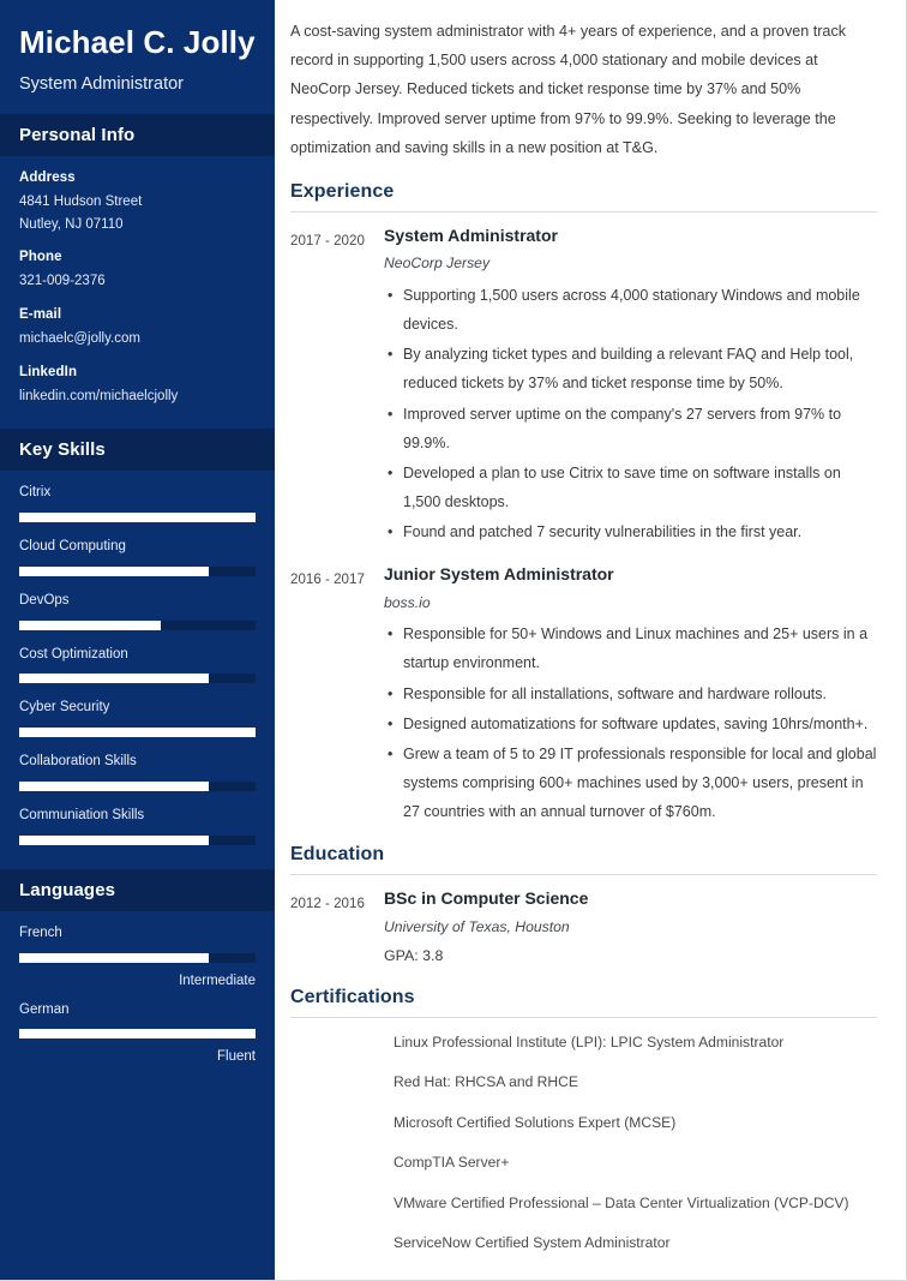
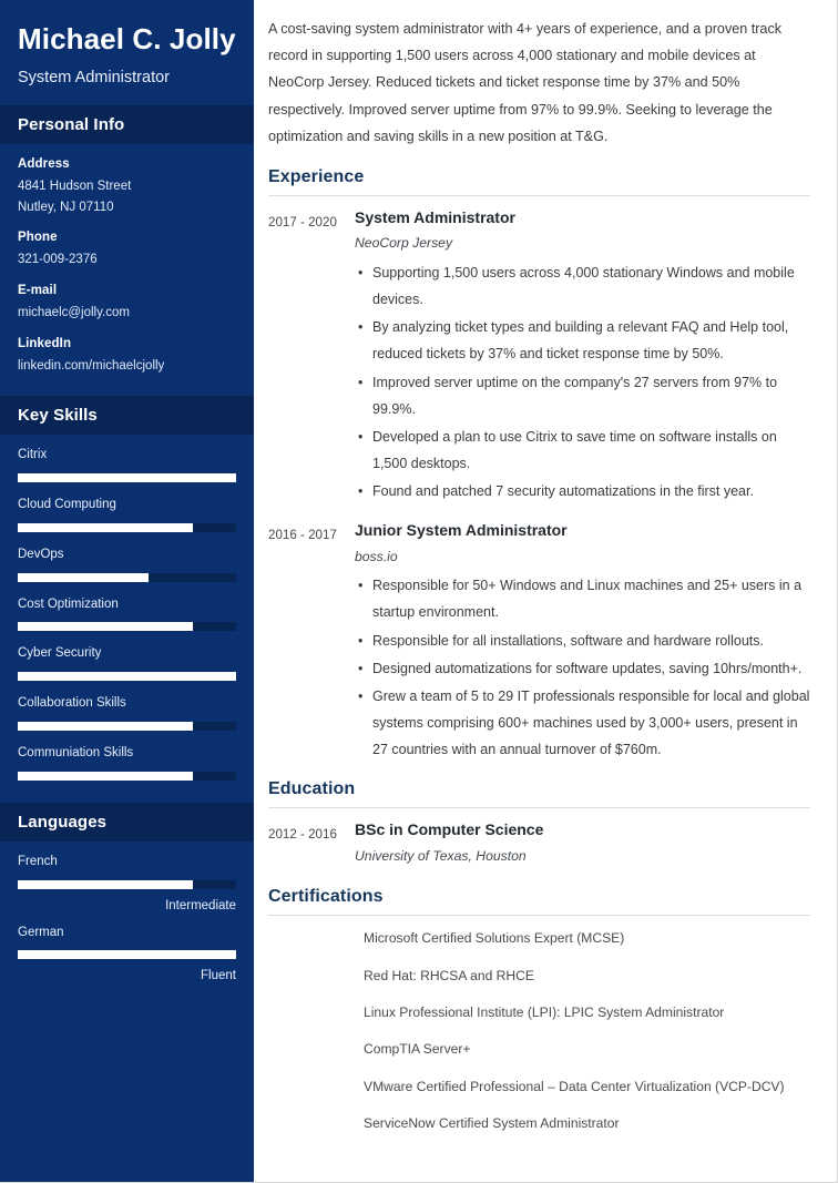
  Michael C. Jolly
  System Administrator
  Personal Info
  Address
  4841 Hudson Street
  Nutley, NJ 07110
  Phone
  321-009-2376
  E-mail
  michaelc@jolly.com
  LinkedIn
  linkedin.com/michaelcjolly
  Key Skills
  Citrix
  Cloud Computing
  DevOps
  Cost Optimization
  Cyber Security
  Collaboration Skills
  Communiation Skills
  Languages
  French
  Intermediate
  German
  Fluent
  A cost-saving system administrator with 4+ years of experience, and a proven track record in supporting 1,500 users across 4,000 stationary and mobile devices at NeoCorp Jersey. Reduced tickets and ticket response time by 37% and 50% respectively. Improved server uptime from 97% to 99.9%. Seeking to leverage the optimization and saving skills in a new position at T&G.
  Experience
  2017 - 2020
  System Administrator
  NeoCorp Jersey
  Supporting 1,500 users across 4,000 stationary Windows and mobile devices.
  By analyzing ticket types and building a relevant FAQ and Help tool, reduced tickets by 37% and ticket response time by 50%.
  Improved server uptime on the company's 27 servers from 97% to 99.9%.
  Developed a plan to use Citrix to save time on software installs on 1,500 desktops.
- Found and patched 7 security vulnerabilities in the first year.
+ Found and patched 7 security automatizations in the first year.
  2016 - 2017
  Junior System Administrator
  boss.io
  Responsible for 50+ Windows and Linux machines and 25+ users in a startup environment.
  Responsible for all installations, software and hardware rollouts.
  Designed automatizations for software updates, saving 10hrs/month+.
  Grew a team of 5 to 29 IT professionals responsible for local and global systems comprising 600+ machines used by 3,000+ users, present in 27 countries with an annual turnover of $760m.
  Education
  2012 - 2016
  BSc in Computer Science
  University of Texas, Houston
- GPA: 3.8
  Certifications
- Linux Professional Institute (LPI): LPIC System Administrator
+ Microsoft Certified Solutions Expert (MCSE)
  Red Hat: RHCSA and RHCE
- Microsoft Certified Solutions Expert (MCSE)
+ Linux Professional Institute (LPI): LPIC System Administrator
  CompTIA Server+
  VMware Certified Professional – Data Center Virtualization (VCP-DCV)
  ServiceNow Certified System Administrator
